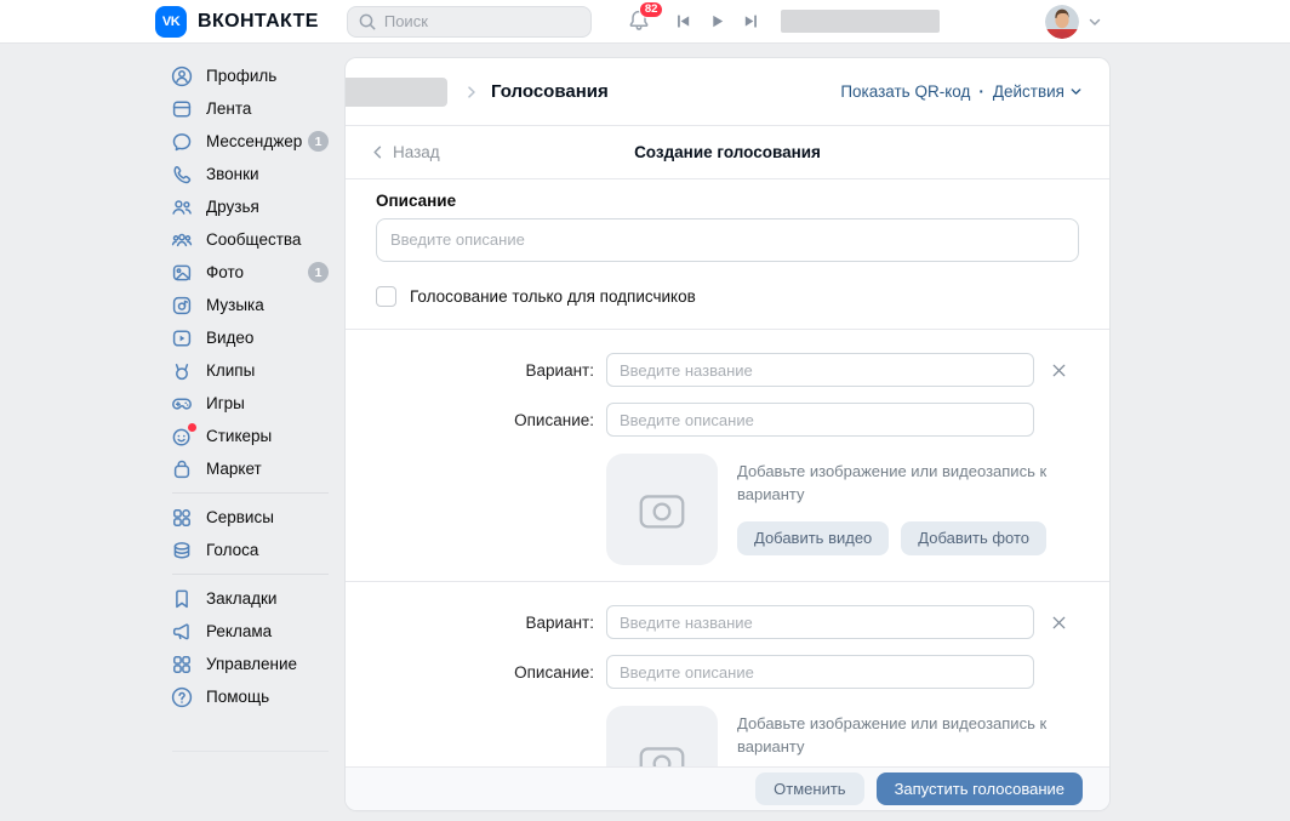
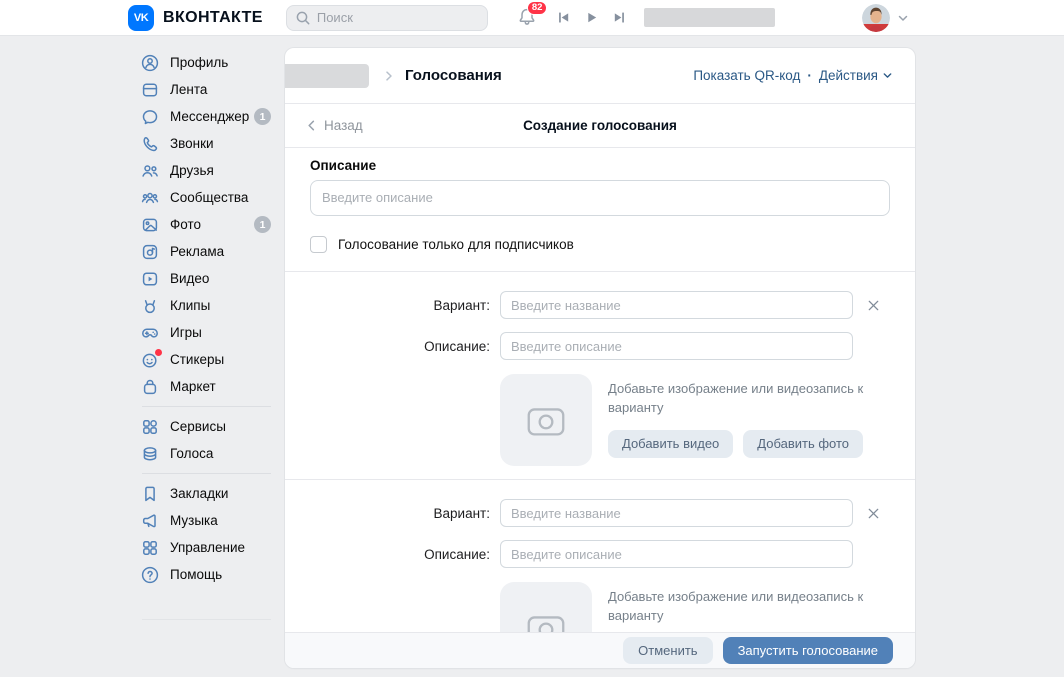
  VK
  ВКОНТАКТЕ
  Поиск
  82
  Профиль
  Лента
  Мессенджер
  1
  Звонки
  Друзья
  Сообщества
  Фото
  1
- Музыка
+ Реклама
  Видео
  Клипы
  Игры
  Стикеры
  Маркет
  Сервисы
  Голоса
  Закладки
- Реклама
+ Музыка
  Управление
  Помощь
  Голосования
  Показать QR-код
  ·
  Действия
  Назад
  Создание голосования
  Описание
  Введите описание
  Голосование только для подписчиков
  Вариант:
  Введите название
  Описание:
  Введите описание
  Добавьте изображение или видеозапись к варианту
  Добавить видео
  Добавить фото
  Вариант:
  Введите название
  Описание:
  Введите описание
  Добавьте изображение или видеозапись к варианту
  Отменить
  Запустить голосование
